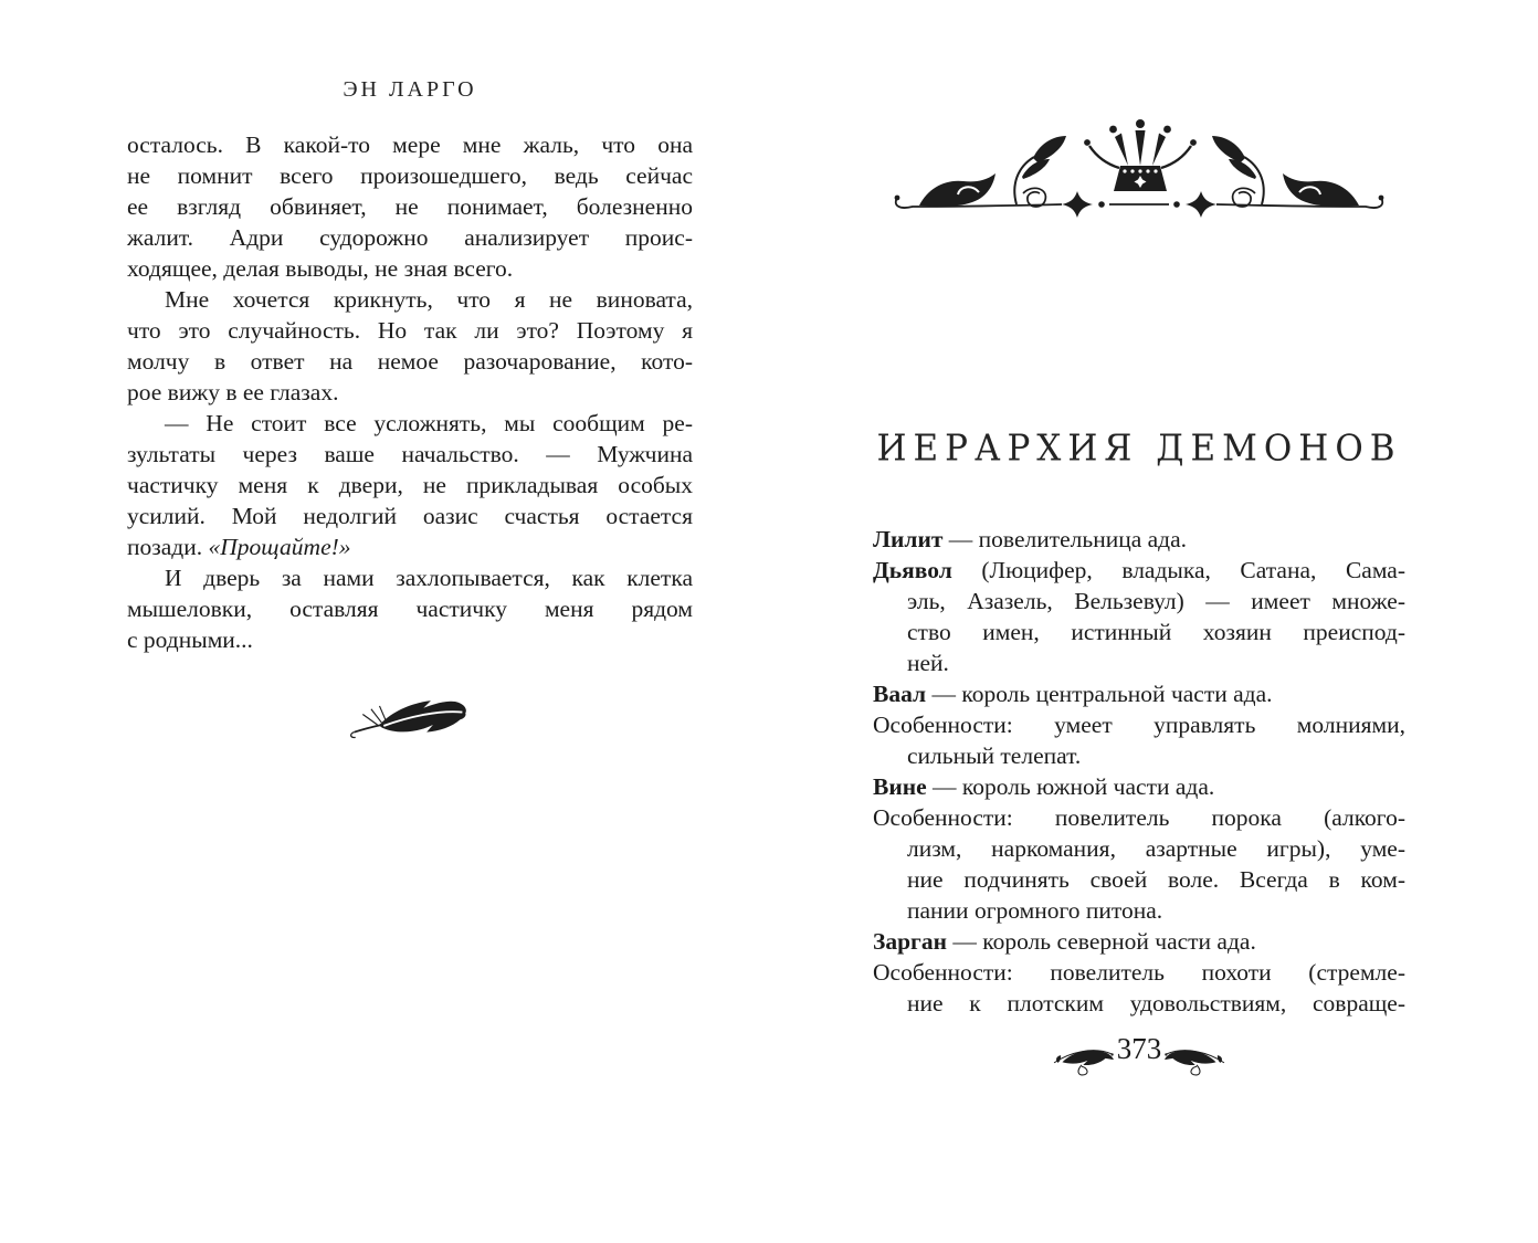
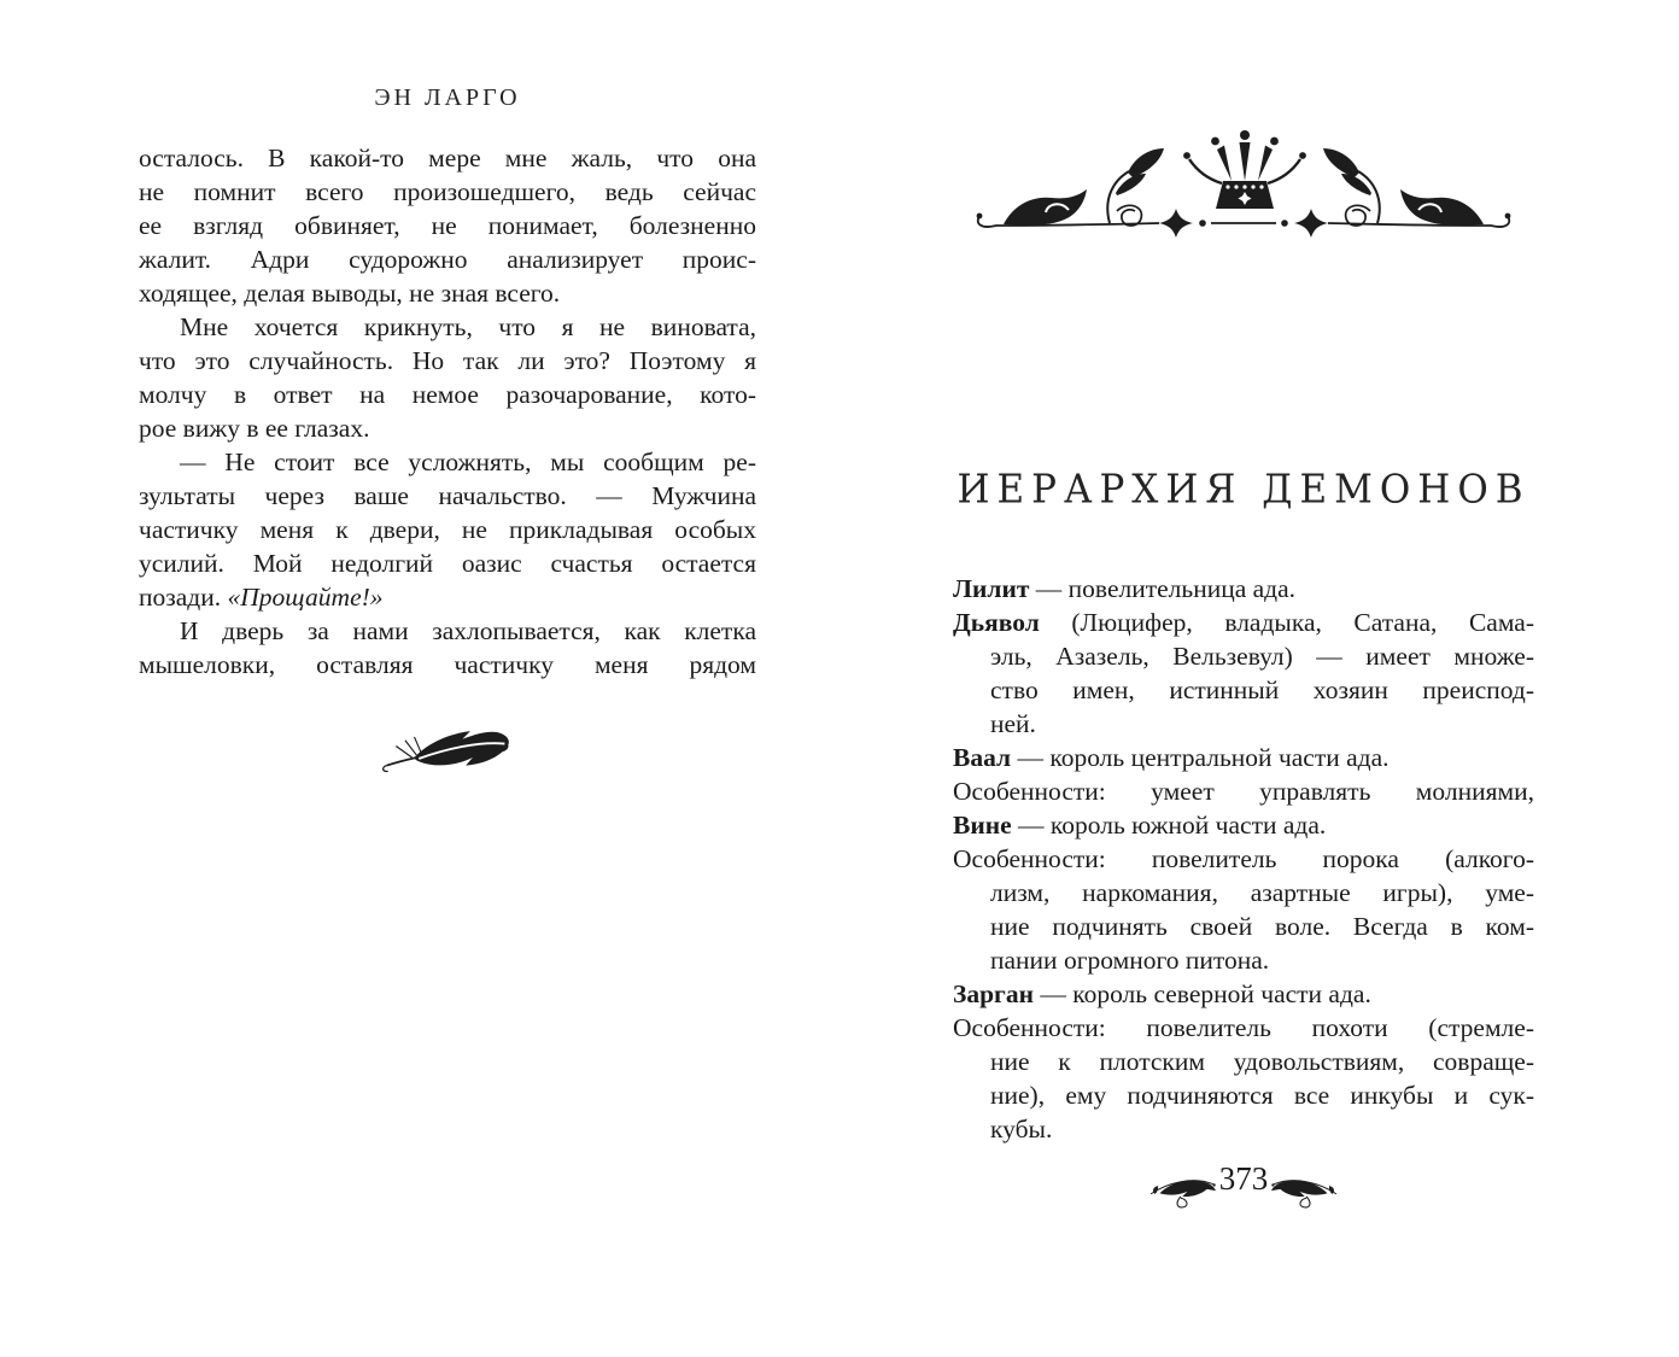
  ЭН ЛАРГО
  осталось. В какой-то мере мне жаль, что она
  не помнит всего произошедшего, ведь сейчас
  ее взгляд обвиняет, не понимает, болезненно
  жалит. Адри судорожно анализирует проис-
  ходящее, делая выводы, не зная всего.
  Мне хочется крикнуть, что я не виновата,
  что это случайность. Но так ли это? Поэтому я
  молчу в ответ на немое разочарование, кото-
  рое вижу в ее глазах.
  — Не стоит все усложнять, мы сообщим ре-
  зультаты через ваше начальство. — Мужчина
  частичку меня к двери, не прикладывая особых
  усилий. Мой недолгий оазис счастья остается
  позади. «Прощайте!»
  И дверь за нами захлопывается, как клетка
  мышеловки, оставляя частичку меня рядом
- с родными...
  ИЕРАРХИЯ ДЕМОНОВ
  Лилит — повелительница ада.
  Дьявол (Люцифер, владыка, Сатана, Сама-
  эль, Азазель, Вельзевул) — имеет множе-
  ство имен, истинный хозяин преиспод-
  ней.
  Ваал — король центральной части ада.
  Особенности: умеет управлять молниями,
- сильный телепат.
  Вине — король южной части ада.
  Особенности: повелитель порока (алкого-
  лизм, наркомания, азартные игры), уме-
  ние подчинять своей воле. Всегда в ком-
  пании огромного питона.
  Зарган — король северной части ада.
  Особенности: повелитель похоти (стремле-
  ние к плотским удовольствиям, совраще-
+ ние), ему подчиняются все инкубы и сук-
+ кубы.
  373
